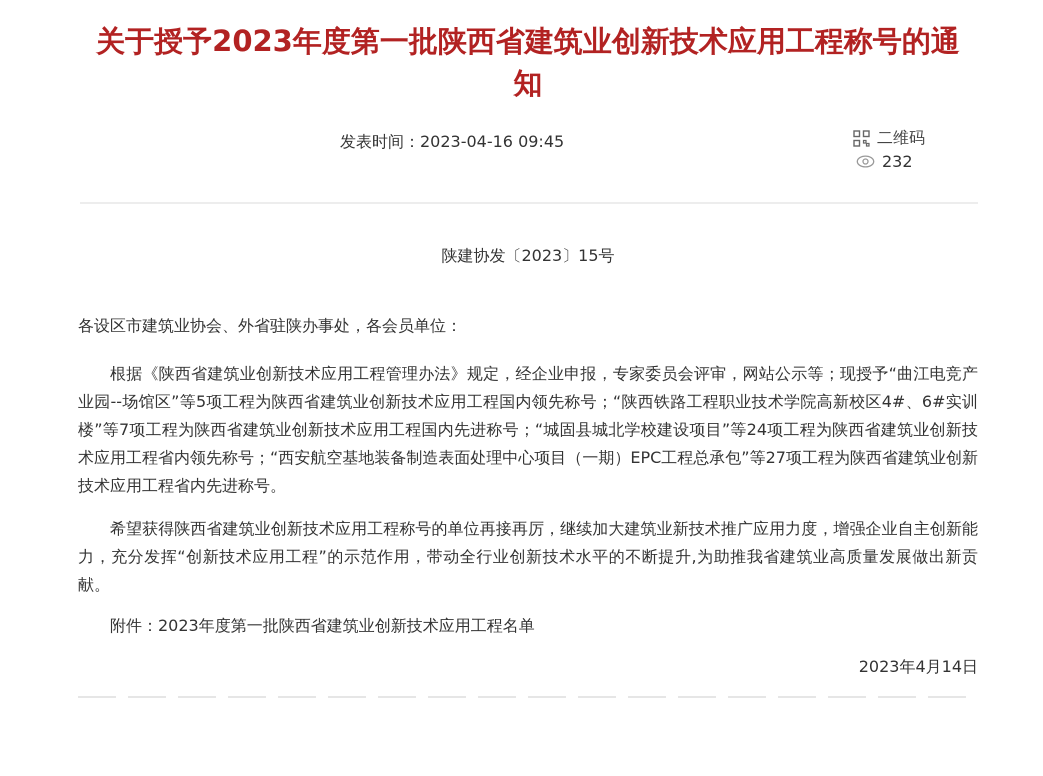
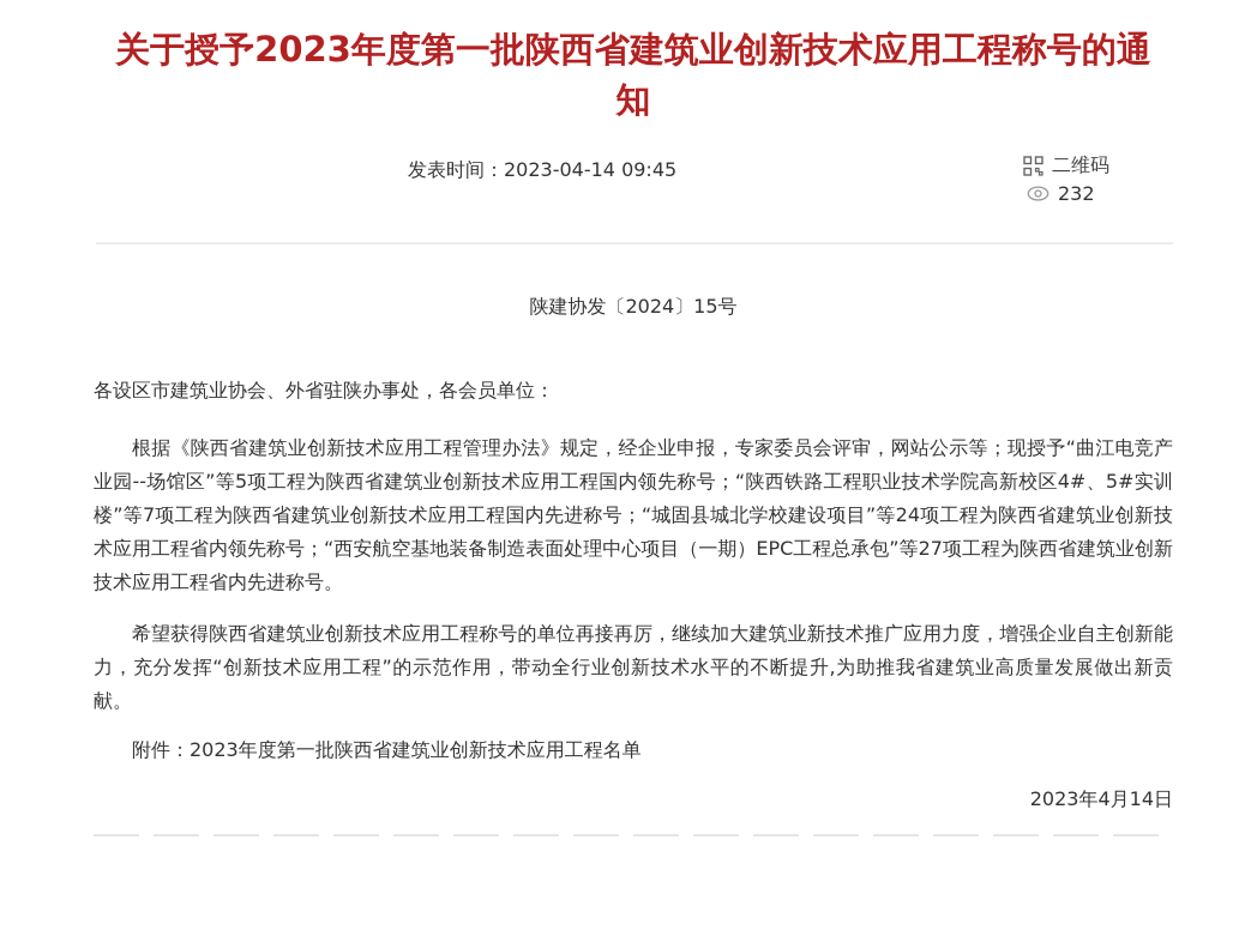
  关于授予2023年度第一批陕西省建筑业创新技术应用工程称号的通知
- 发表时间：2023-04-16 09:45
+ 发表时间：2023-04-14 09:45
  二维码
  232
- 陕建协发〔2023〕15号
+ 陕建协发〔2024〕15号
  各设区市建筑业协会、外省驻陕办事处，各会员单位：
- 根据《陕西省建筑业创新技术应用工程管理办法》规定，经企业申报，专家委员会评审，网站公示等；现授予“曲江电竞产业园--场馆区”等5项工程为陕西省建筑业创新技术应用工程国内领先称号；“陕西铁路工程职业技术学院高新校区4#、6#实训楼”等7项工程为陕西省建筑业创新技术应用工程国内先进称号；“城固县城北学校建设项目”等24项工程为陕西省建筑业创新技术应用工程省内领先称号；“西安航空基地装备制造表面处理中心项目（一期）EPC工程总承包”等27项工程为陕西省建筑业创新技术应用工程省内先进称号。
+ 根据《陕西省建筑业创新技术应用工程管理办法》规定，经企业申报，专家委员会评审，网站公示等；现授予“曲江电竞产业园--场馆区”等5项工程为陕西省建筑业创新技术应用工程国内领先称号；“陕西铁路工程职业技术学院高新校区4#、5#实训楼”等7项工程为陕西省建筑业创新技术应用工程国内先进称号；“城固县城北学校建设项目”等24项工程为陕西省建筑业创新技术应用工程省内领先称号；“西安航空基地装备制造表面处理中心项目（一期）EPC工程总承包”等27项工程为陕西省建筑业创新技术应用工程省内先进称号。
  希望获得陕西省建筑业创新技术应用工程称号的单位再接再厉，继续加大建筑业新技术推广应用力度，增强企业自主创新能力，充分发挥“创新技术应用工程”的示范作用，带动全行业创新技术水平的不断提升,为助推我省建筑业高质量发展做出新贡献。
  附件：2023年度第一批陕西省建筑业创新技术应用工程名单
  2023年4月14日
